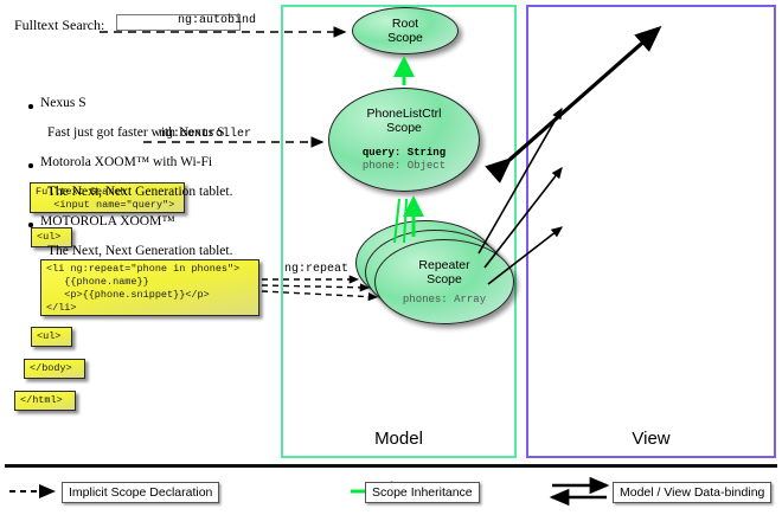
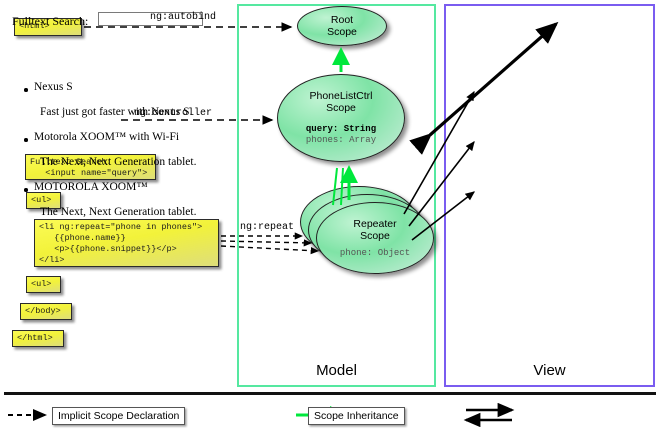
  Model
  View
+ <html>
  Fulltext Search:
  <input name="query">
  <ul>
  <li ng:repeat="phone in phones">
  {{phone.name}}
  <p>{{phone.snippet}}</p>
  </li>
  <ul>
  </body>
  </html>
  Root
  Scope
  PhoneListCtrl
  Scope
  query: String
- phone: Object
+ phones: Array
  Repeater
  Scope
- phones: Array
+ phone: Object
  Fulltext Search:
  Nexus S
  Fast just got faster with Nexus S.
  Motorola XOOM™ with Wi-Fi
  The Next, Next Generation tablet.
  MOTOROLA XOOM™
  The Next, Next Generation tablet.
  ng:autobind
  ng:controller
  ng:repeat
  Implicit Scope Declaration
  Scope Inheritance
- Model / View Data-binding
